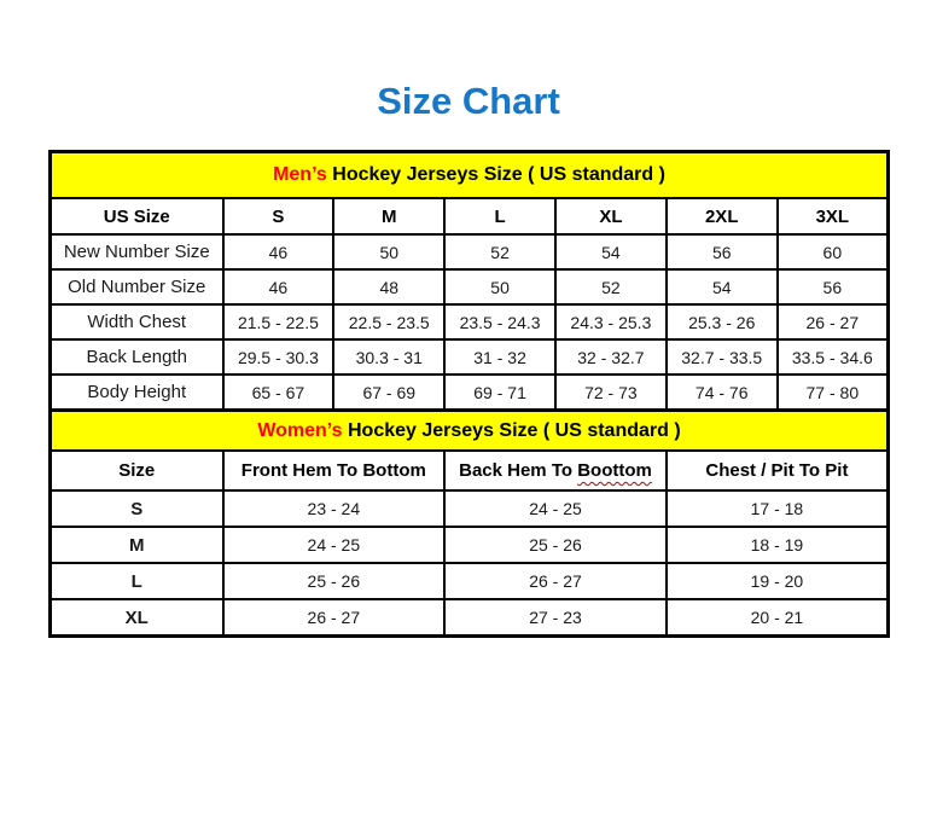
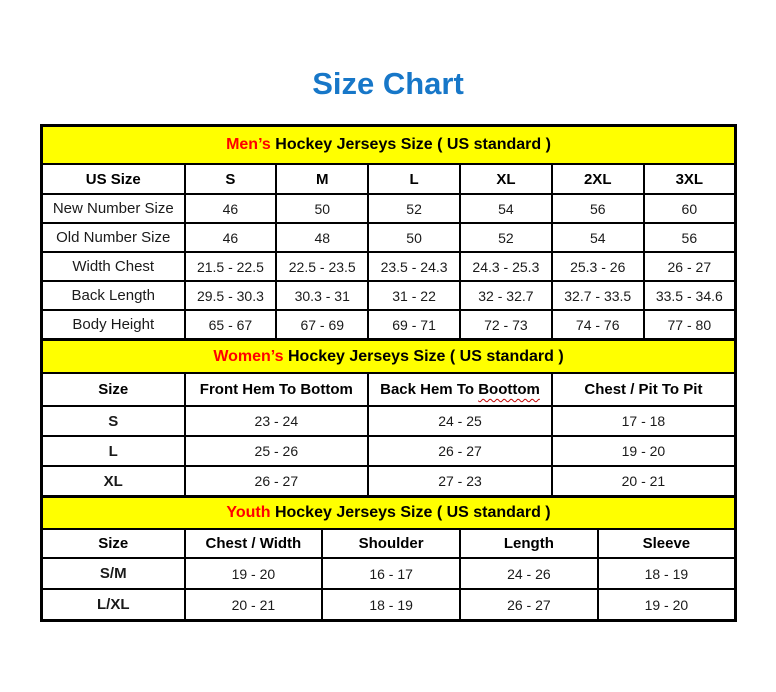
  Size Chart
  Men’s Hockey Jerseys Size ( US standard )
  US Size	S	M	L	XL	2XL	3XL
  New Number Size	46	50	52	54	56	60
  Old Number Size	46	48	50	52	54	56
  Width Chest	21.5 - 22.5	22.5 - 23.5	23.5 - 24.3	24.3 - 25.3	25.3 - 26	26 - 27
- Back Length	29.5 - 30.3	30.3 - 31	31 - 32	32 - 32.7	32.7 - 33.5	33.5 - 34.6
+ Back Length	29.5 - 30.3	30.3 - 31	31 - 22	32 - 32.7	32.7 - 33.5	33.5 - 34.6
  Body Height	65 - 67	67 - 69	69 - 71	72 - 73	74 - 76	77 - 80
  Women’s Hockey Jerseys Size ( US standard )
  Size	Front Hem To Bottom	Back Hem To Boottom	Chest / Pit To Pit
  S	23 - 24	24 - 25	17 - 18
- M	24 - 25	25 - 26	18 - 19
  L	25 - 26	26 - 27	19 - 20
  XL	26 - 27	27 - 23	20 - 21
+ Youth Hockey Jerseys Size ( US standard )
+ Size	Chest / Width	Shoulder	Length	Sleeve
+ S/M	19 - 20	16 - 17	24 - 26	18 - 19
+ L/XL	20 - 21	18 - 19	26 - 27	19 - 20
